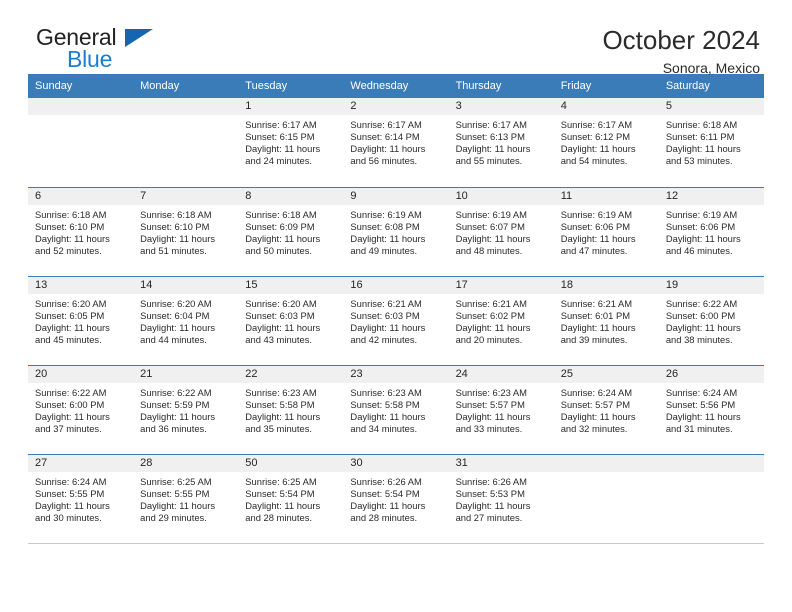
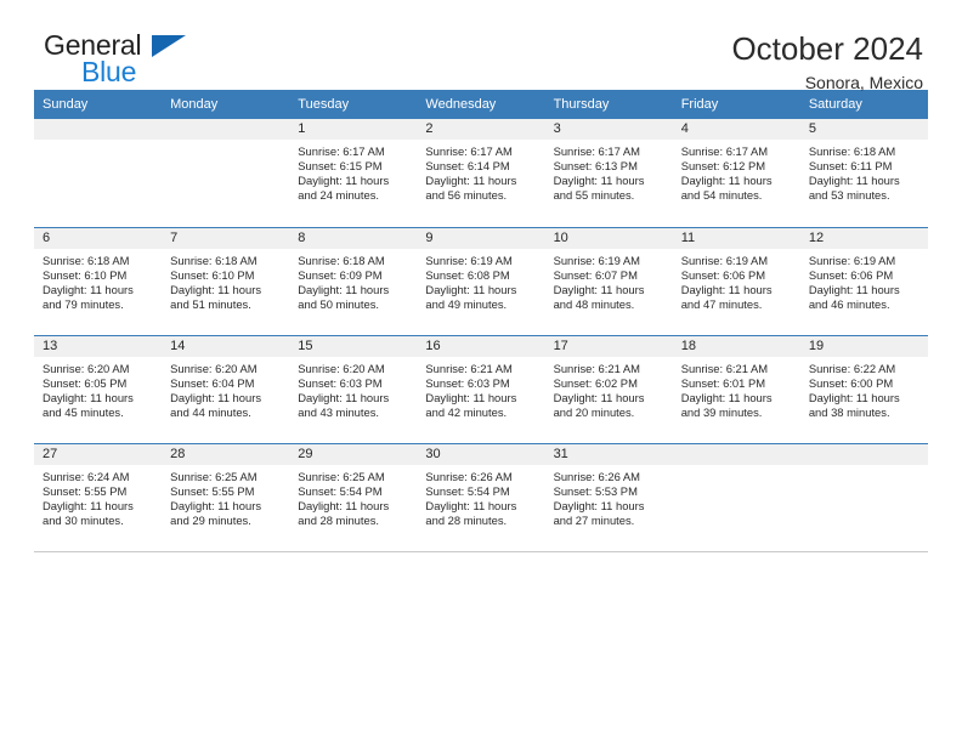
  General
  Blue
  October 2024
  Sonora, Mexico
  Sunday	Monday	Tuesday	Wednesday	Thursday	Friday	Saturday
  		1Sunrise: 6:17 AMSunset: 6:15 PMDaylight: 11 hoursand 24 minutes.	2Sunrise: 6:17 AMSunset: 6:14 PMDaylight: 11 hoursand 56 minutes.	3Sunrise: 6:17 AMSunset: 6:13 PMDaylight: 11 hoursand 55 minutes.	4Sunrise: 6:17 AMSunset: 6:12 PMDaylight: 11 hoursand 54 minutes.	5Sunrise: 6:18 AMSunset: 6:11 PMDaylight: 11 hoursand 53 minutes.
- 6Sunrise: 6:18 AMSunset: 6:10 PMDaylight: 11 hoursand 52 minutes.	7Sunrise: 6:18 AMSunset: 6:10 PMDaylight: 11 hoursand 51 minutes.	8Sunrise: 6:18 AMSunset: 6:09 PMDaylight: 11 hoursand 50 minutes.	9Sunrise: 6:19 AMSunset: 6:08 PMDaylight: 11 hoursand 49 minutes.	10Sunrise: 6:19 AMSunset: 6:07 PMDaylight: 11 hoursand 48 minutes.	11Sunrise: 6:19 AMSunset: 6:06 PMDaylight: 11 hoursand 47 minutes.	12Sunrise: 6:19 AMSunset: 6:06 PMDaylight: 11 hoursand 46 minutes.
+ 6Sunrise: 6:18 AMSunset: 6:10 PMDaylight: 11 hoursand 79 minutes.	7Sunrise: 6:18 AMSunset: 6:10 PMDaylight: 11 hoursand 51 minutes.	8Sunrise: 6:18 AMSunset: 6:09 PMDaylight: 11 hoursand 50 minutes.	9Sunrise: 6:19 AMSunset: 6:08 PMDaylight: 11 hoursand 49 minutes.	10Sunrise: 6:19 AMSunset: 6:07 PMDaylight: 11 hoursand 48 minutes.	11Sunrise: 6:19 AMSunset: 6:06 PMDaylight: 11 hoursand 47 minutes.	12Sunrise: 6:19 AMSunset: 6:06 PMDaylight: 11 hoursand 46 minutes.
  13Sunrise: 6:20 AMSunset: 6:05 PMDaylight: 11 hoursand 45 minutes.	14Sunrise: 6:20 AMSunset: 6:04 PMDaylight: 11 hoursand 44 minutes.	15Sunrise: 6:20 AMSunset: 6:03 PMDaylight: 11 hoursand 43 minutes.	16Sunrise: 6:21 AMSunset: 6:03 PMDaylight: 11 hoursand 42 minutes.	17Sunrise: 6:21 AMSunset: 6:02 PMDaylight: 11 hoursand 20 minutes.	18Sunrise: 6:21 AMSunset: 6:01 PMDaylight: 11 hoursand 39 minutes.	19Sunrise: 6:22 AMSunset: 6:00 PMDaylight: 11 hoursand 38 minutes.
- 20Sunrise: 6:22 AMSunset: 6:00 PMDaylight: 11 hoursand 37 minutes.	21Sunrise: 6:22 AMSunset: 5:59 PMDaylight: 11 hoursand 36 minutes.	22Sunrise: 6:23 AMSunset: 5:58 PMDaylight: 11 hoursand 35 minutes.	23Sunrise: 6:23 AMSunset: 5:58 PMDaylight: 11 hoursand 34 minutes.	24Sunrise: 6:23 AMSunset: 5:57 PMDaylight: 11 hoursand 33 minutes.	25Sunrise: 6:24 AMSunset: 5:57 PMDaylight: 11 hoursand 32 minutes.	26Sunrise: 6:24 AMSunset: 5:56 PMDaylight: 11 hoursand 31 minutes.
- 27Sunrise: 6:24 AMSunset: 5:55 PMDaylight: 11 hoursand 30 minutes.	28Sunrise: 6:25 AMSunset: 5:55 PMDaylight: 11 hoursand 29 minutes.	50Sunrise: 6:25 AMSunset: 5:54 PMDaylight: 11 hoursand 28 minutes.	30Sunrise: 6:26 AMSunset: 5:54 PMDaylight: 11 hoursand 28 minutes.	31Sunrise: 6:26 AMSunset: 5:53 PMDaylight: 11 hoursand 27 minutes.
+ 27Sunrise: 6:24 AMSunset: 5:55 PMDaylight: 11 hoursand 30 minutes.	28Sunrise: 6:25 AMSunset: 5:55 PMDaylight: 11 hoursand 29 minutes.	29Sunrise: 6:25 AMSunset: 5:54 PMDaylight: 11 hoursand 28 minutes.	30Sunrise: 6:26 AMSunset: 5:54 PMDaylight: 11 hoursand 28 minutes.	31Sunrise: 6:26 AMSunset: 5:53 PMDaylight: 11 hoursand 27 minutes.
